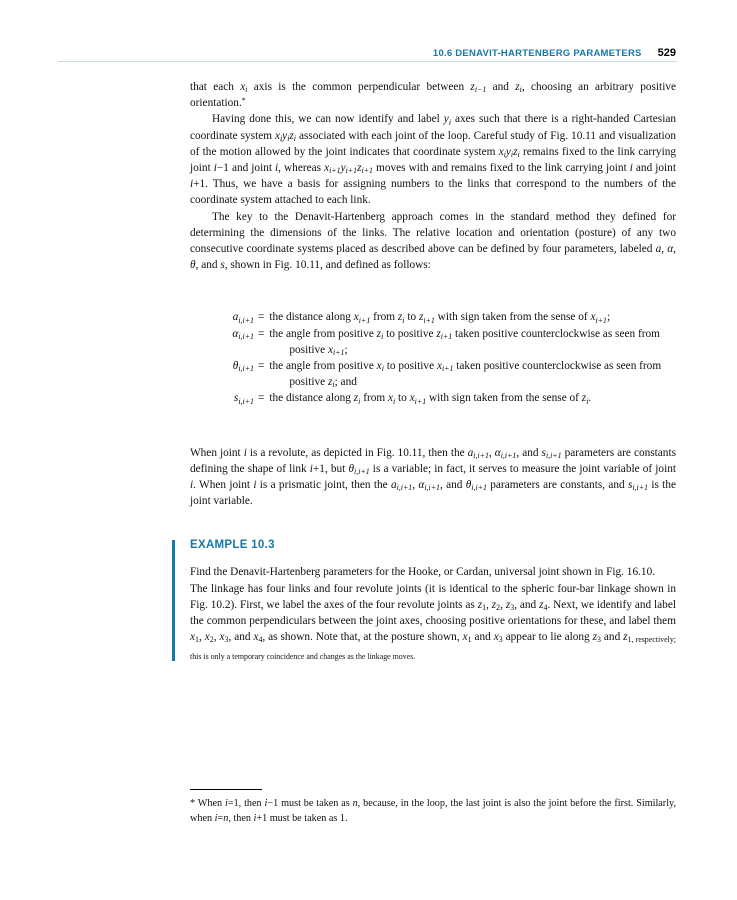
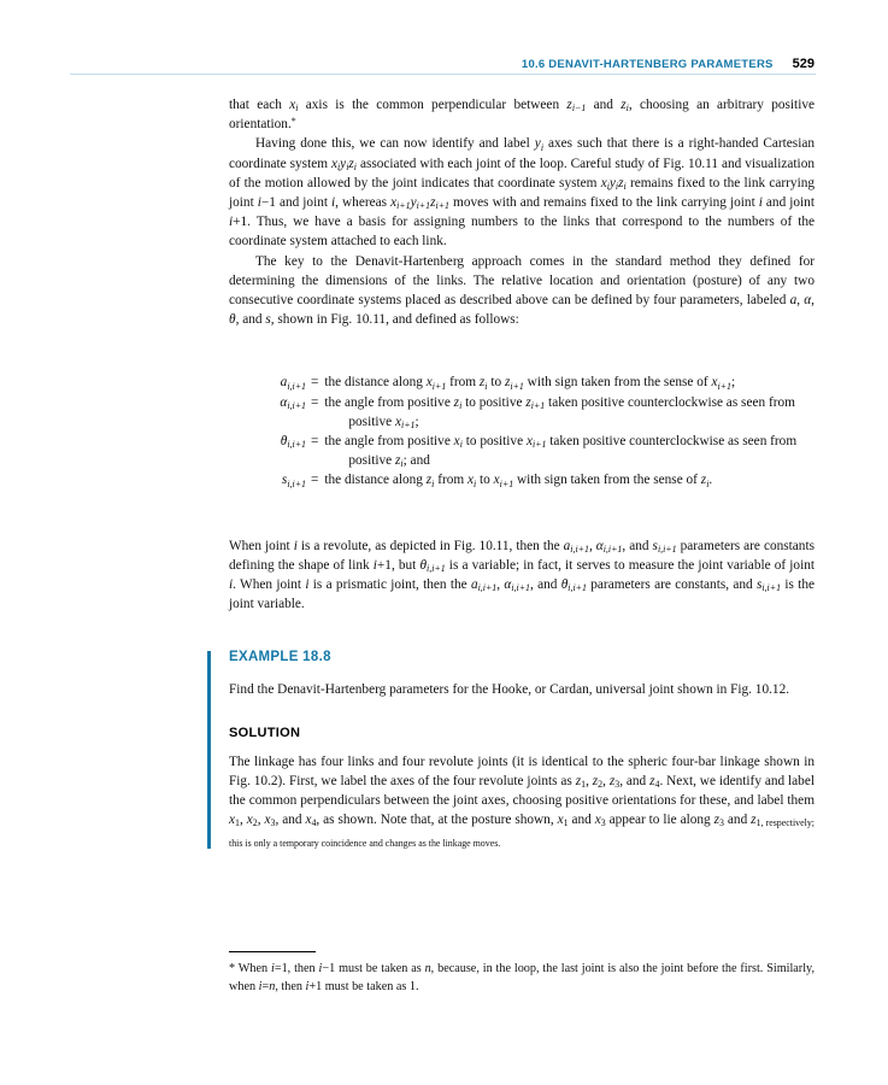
  10.6 DENAVIT-HARTENBERG PARAMETERS 529
  that each xi axis is the common perpendicular between zi−1 and zi, choosing an arbitrary positive orientation.*
  Having done this, we can now identify and label yi axes such that there is a right-handed Cartesian coordinate system xiyizi associated with each joint of the loop. Careful study of Fig. 10.11 and visualization of the motion allowed by the joint indicates that coordinate system xiyizi remains fixed to the link carrying joint i−1 and joint i, whereas xi+1yi+1zi+1 moves with and remains fixed to the link carrying joint i and joint i+1. Thus, we have a basis for assigning numbers to the links that correspond to the numbers of the coordinate system attached to each link.
  The key to the Denavit-Hartenberg approach comes in the standard method they defined for determining the dimensions of the links. The relative location and orientation (posture) of any two consecutive coordinate systems placed as described above can be defined by four parameters, labeled a, α, θ, and s, shown in Fig. 10.11, and defined as follows:
  ai,i+1
  =
  the distance along xi+1 from zi to zi+1 with sign taken from the sense of xi+1;
  αi,i+1
  =
  the angle from positive zi to positive zi+1 taken positive counterclockwise as seen from positive xi+1;
  θi,i+1
  =
  the angle from positive xi to positive xi+1 taken positive counterclockwise as seen from positive zi; and
  si,i+1
  =
  the distance along zi from xi to xi+1 with sign taken from the sense of zi.
  When joint i is a revolute, as depicted in Fig. 10.11, then the ai,i+1, αi,i+1, and si,i+1 parameters are constants defining the shape of link i+1, but θi,i+1 is a variable; in fact, it serves to measure the joint variable of joint i. When joint i is a prismatic joint, then the ai,i+1, αi,i+1, and θi,i+1 parameters are constants, and si,i+1 is the joint variable.
- EXAMPLE 10.3
+ EXAMPLE 18.8
- Find the Denavit-Hartenberg parameters for the Hooke, or Cardan, universal joint shown in Fig. 16.10.
+ Find the Denavit-Hartenberg parameters for the Hooke, or Cardan, universal joint shown in Fig. 10.12.
+ SOLUTION
  The linkage has four links and four revolute joints (it is identical to the spheric four-bar linkage shown in Fig. 10.2). First, we label the axes of the four revolute joints as z1, z2, z3, and z4. Next, we identify and label the common perpendiculars between the joint axes, choosing positive orientations for these, and label them x1, x2, x3, and x4, as shown. Note that, at the posture shown, x1 and x3 appear to lie along z3 and z1, respectively; this is only a temporary coincidence and changes as the linkage moves.
  * When i=1, then i−1 must be taken as n, because, in the loop, the last joint is also the joint before the first. Similarly, when i=n, then i+1 must be taken as 1.
